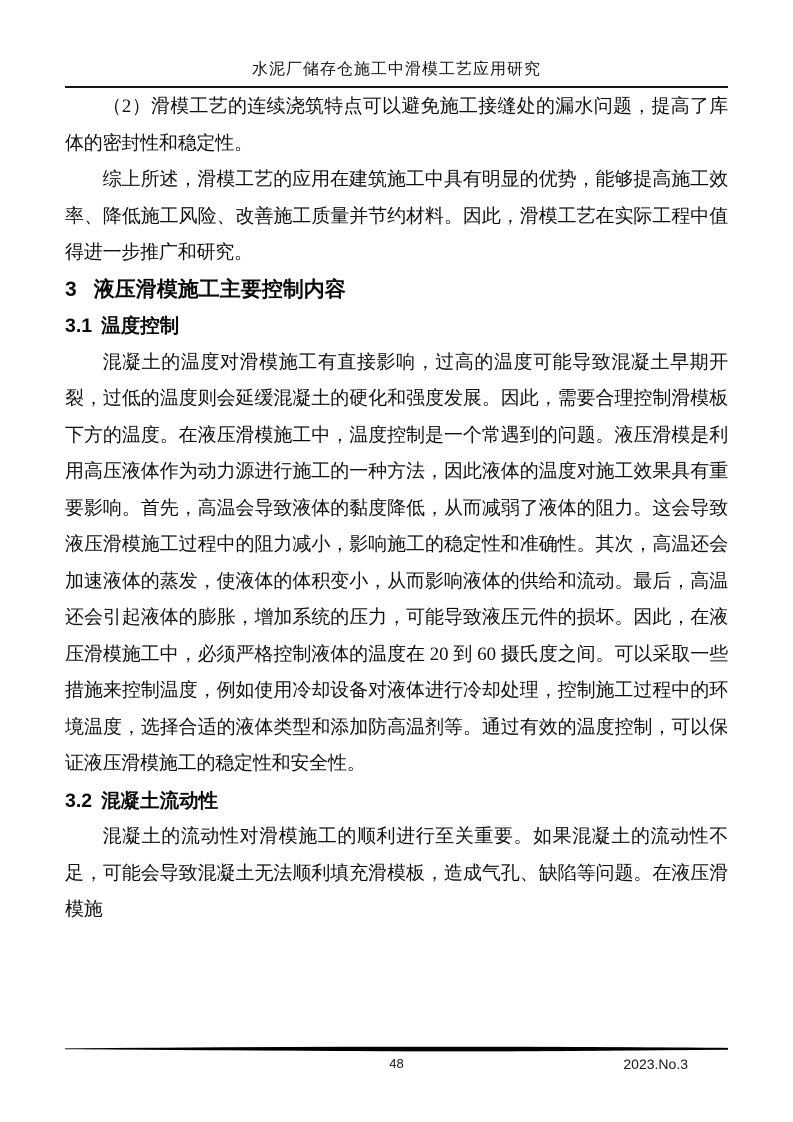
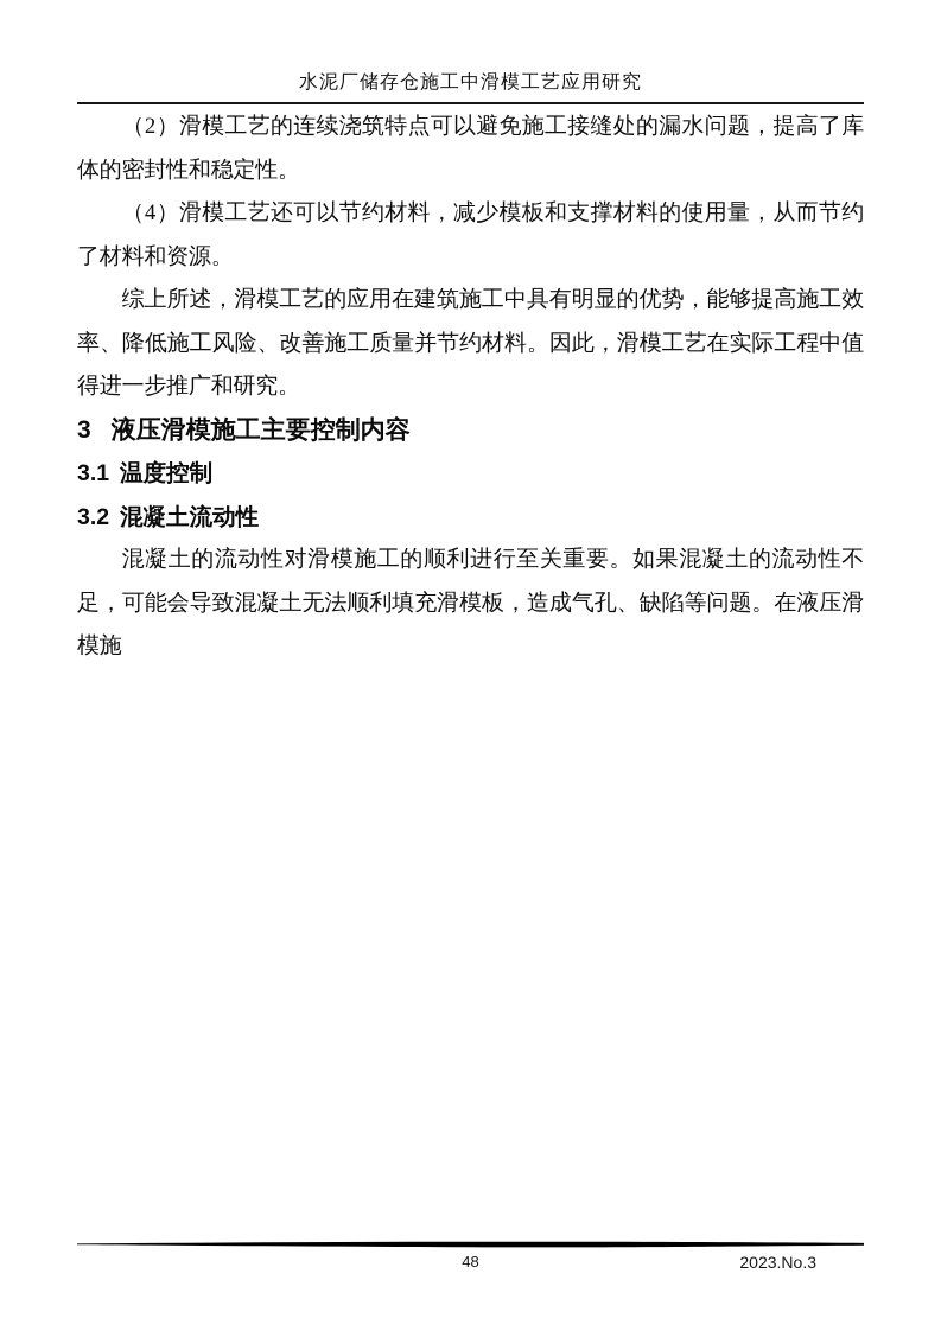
  水泥厂储存仓施工中滑模工艺应用研究
  （2）滑模工艺的连续浇筑特点可以避免施工接缝处的漏水问题，提高了库体的密封性和稳定性。
+ （4）滑模工艺还可以节约材料，减少模板和支撑材料的使用量，从而节约了材料和资源。
  综上所述，滑模工艺的应用在建筑施工中具有明显的优势，能够提高施工效率、降低施工风险、改善施工质量并节约材料。因此，滑模工艺在实际工程中值得进一步推广和研究。
  3 液压滑模施工主要控制内容
  3.1 温度控制
- 混凝土的温度对滑模施工有直接影响，过高的温度可能导致混凝土早期开裂，过低的温度则会延缓混凝土的硬化和强度发展。因此，需要合理控制滑模板下方的温度。在液压滑模施工中，温度控制是一个常遇到的问题。液压滑模是利用高压液体作为动力源进行施工的一种方法，因此液体的温度对施工效果具有重要影响。首先，高温会导致液体的黏度降低，从而减弱了液体的阻力。这会导致液压滑模施工过程中的阻力减小，影响施工的稳定性和准确性。其次，高温还会加速液体的蒸发，使液体的体积变小，从而影响液体的供给和流动。最后，高温还会引起液体的膨胀，增加系统的压力，可能导致液压元件的损坏。因此，在液压滑模施工中，必须严格控制液体的温度在 20 到 60 摄氏度之间。可以采取一些措施来控制温度，例如使用冷却设备对液体进行冷却处理，控制施工过程中的环境温度，选择合适的液体类型和添加防高温剂等。通过有效的温度控制，可以保证液压滑模施工的稳定性和安全性。
  3.2 混凝土流动性
  混凝土的流动性对滑模施工的顺利进行至关重要。如果混凝土的流动性不足，可能会导致混凝土无法顺利填充滑模板，造成气孔、缺陷等问题。在液压滑模施
  48
  2023.No.3
